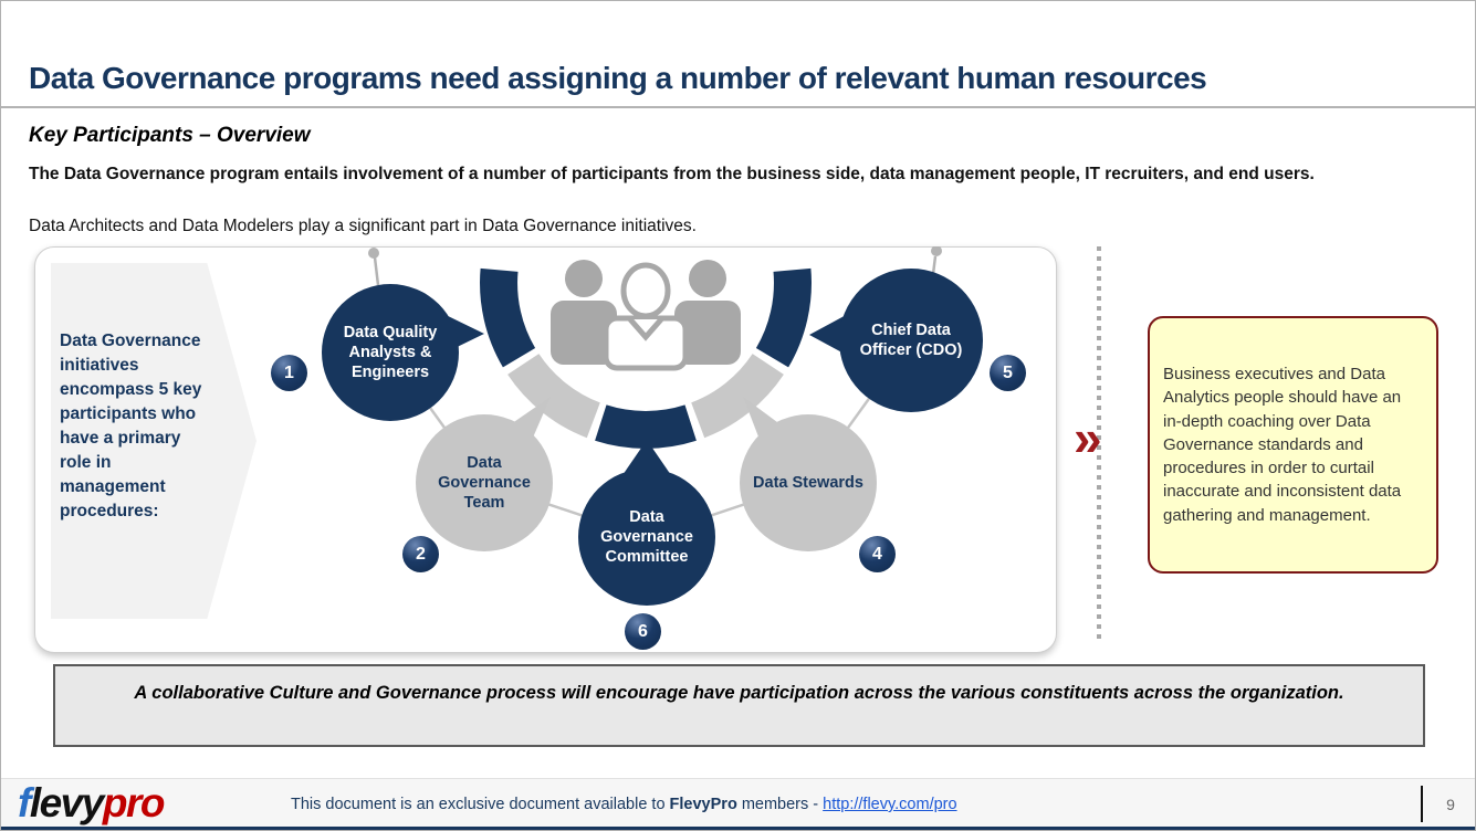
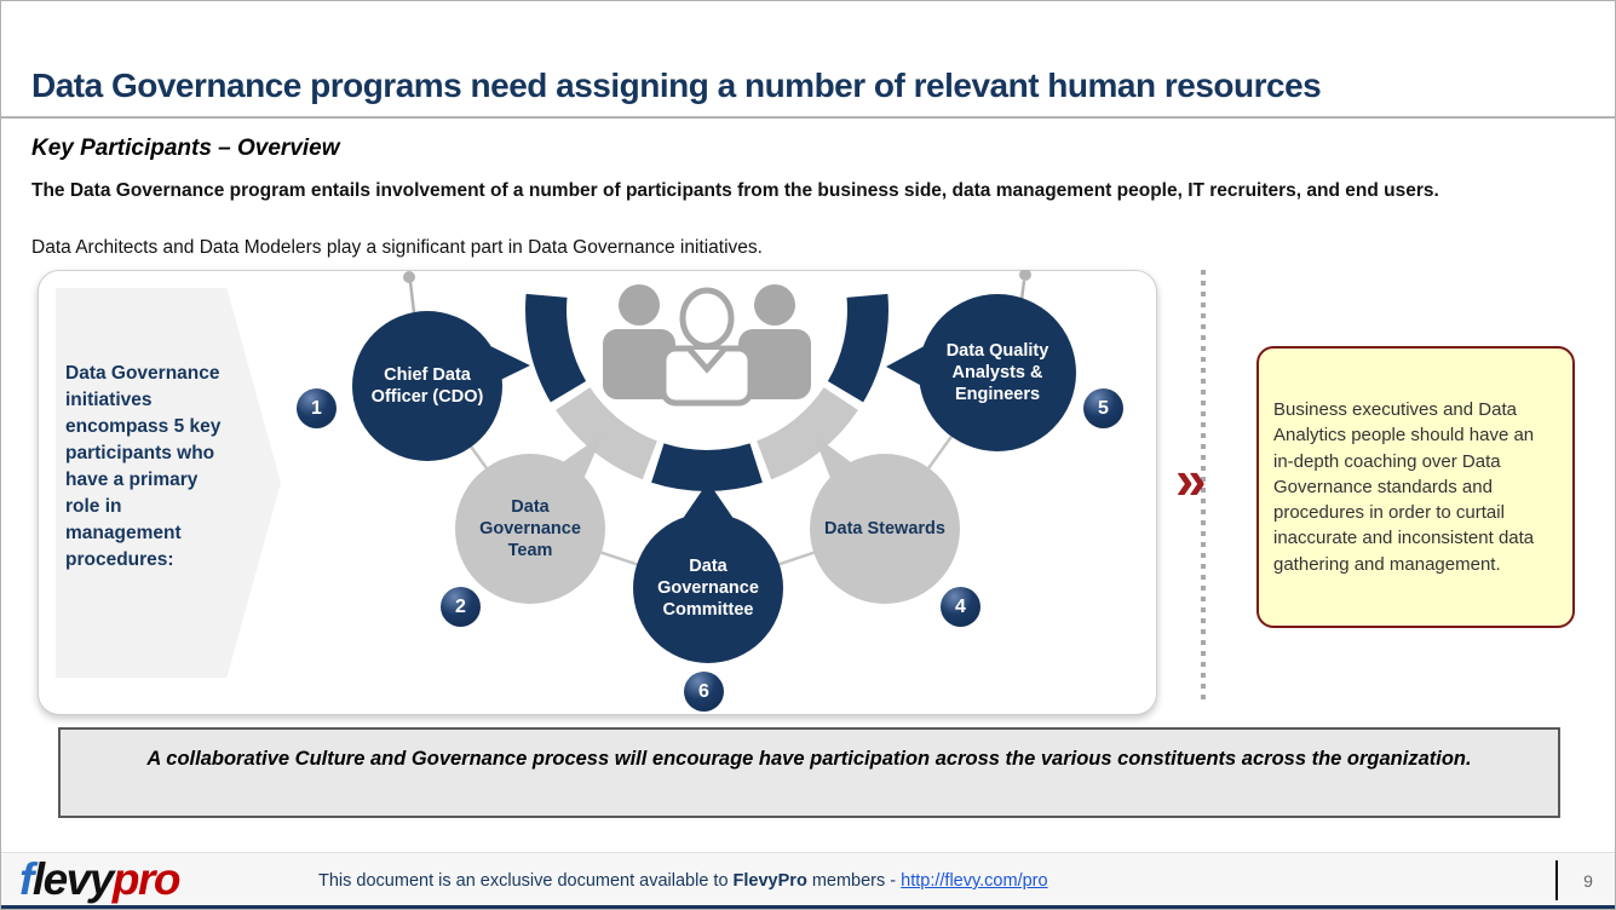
  Data Governance programs need assigning a number of relevant human resources
  Key Participants – Overview
  The Data Governance program entails involvement of a number of participants from the business side, data management people, IT recruiters, and end users.
  Data Architects and Data Modelers play a significant part in Data Governance initiatives.
  Data Governance initiatives encompass 5 key participants who have a primary role in management procedures:
- Data Quality Analysts & Engineers
+ Chief Data Officer (CDO)
  Data Governance Team
  Data Governance Committee
  Data Stewards
- Chief Data Officer (CDO)
+ Data Quality Analysts & Engineers
  1
  2
  6
  4
  5
  »
  Business executives and Data Analytics people should have an in-depth coaching over Data Governance standards and procedures in order to curtail inaccurate and inconsistent data gathering and management.
  A collaborative Culture and Governance process will encourage have participation across the various constituents across the organization.
  flevypro
  This document is an exclusive document available to FlevyPro members - http://flevy.com/pro
  9
